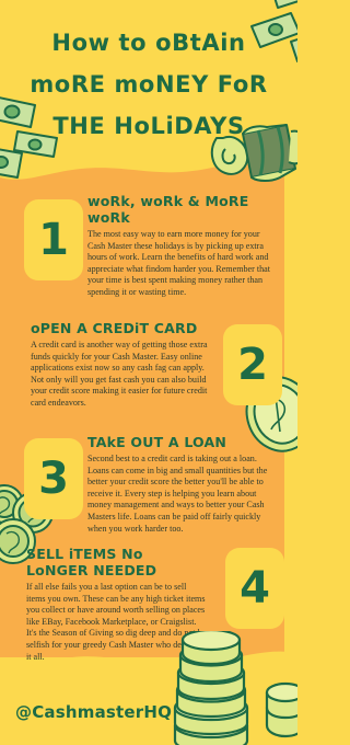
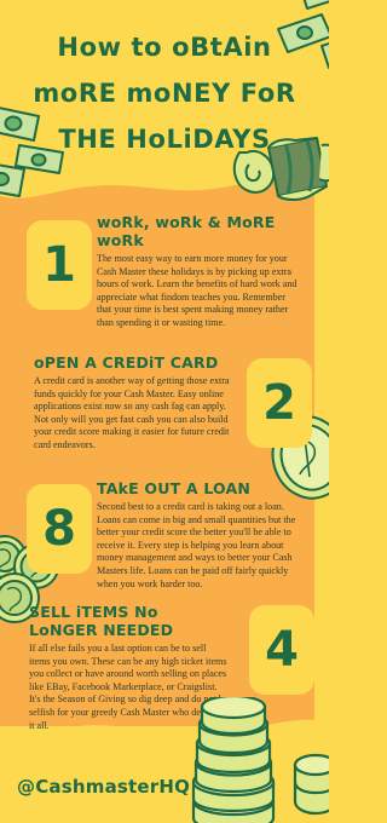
  How to oBtAin
  moRE moNEY FoR
  THE HoLiDAYS
  1
  woRk, woRk & MoRE woRk
- The most easy way to earn more money for your Cash Master these holidays is by picking up extra hours of work. Learn the benefits of hard work and appreciate what findom harder you. Remember that your time is best spent making money rather than spending it or wasting time.
+ The most easy way to earn more money for your Cash Master these holidays is by picking up extra hours of work. Learn the benefits of hard work and appreciate what findom teaches you. Remember that your time is best spent making money rather than spending it or wasting time.
  2
  oPEN A CREDiT CARD
  A credit card is another way of getting those extra funds quickly for your Cash Master. Easy online applications exist now so any cash fag can apply. Not only will you get fast cash you can also build your credit score making it easier for future credit card endeavors.
- 3
+ 8
  TAkE OUT A LOAN
  Second best to a credit card is taking out a loan. Loans can come in big and small quantities but the better your credit score the better you'll be able to receive it. Every step is helping you learn about money management and ways to better your Cash Masters life. Loans can be paid off fairly quickly when you work harder too.
  4
  SELL iTEMS No LoNGER NEEDED
  If all else fails you a last option can be to sell items you own. These can be any high ticket items you collect or have around worth selling on places like EBay, Facebook Marketplace, or Craigslist. It's the Season of Giving so dig deep and do n selfish for your greedy Cash Master who de it all.
  @CashmasterHQ
